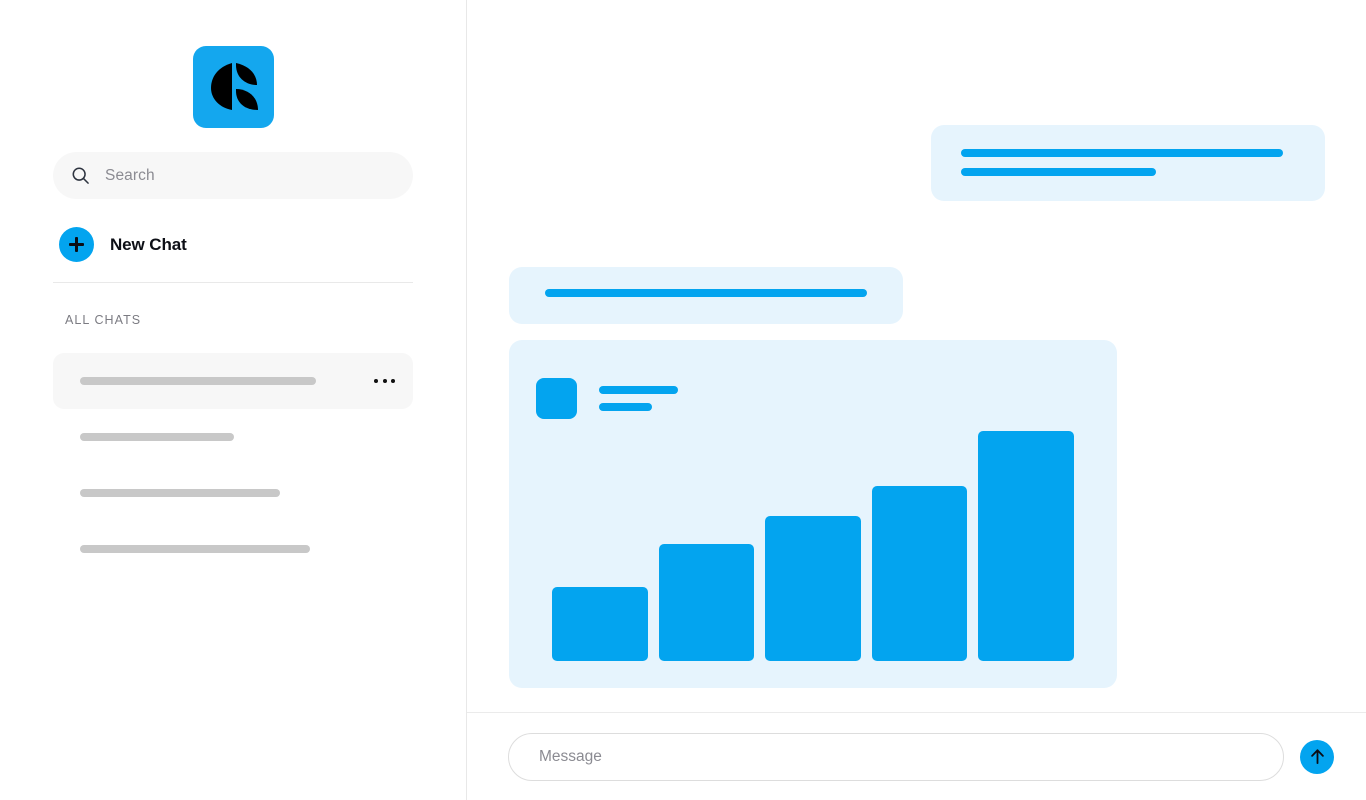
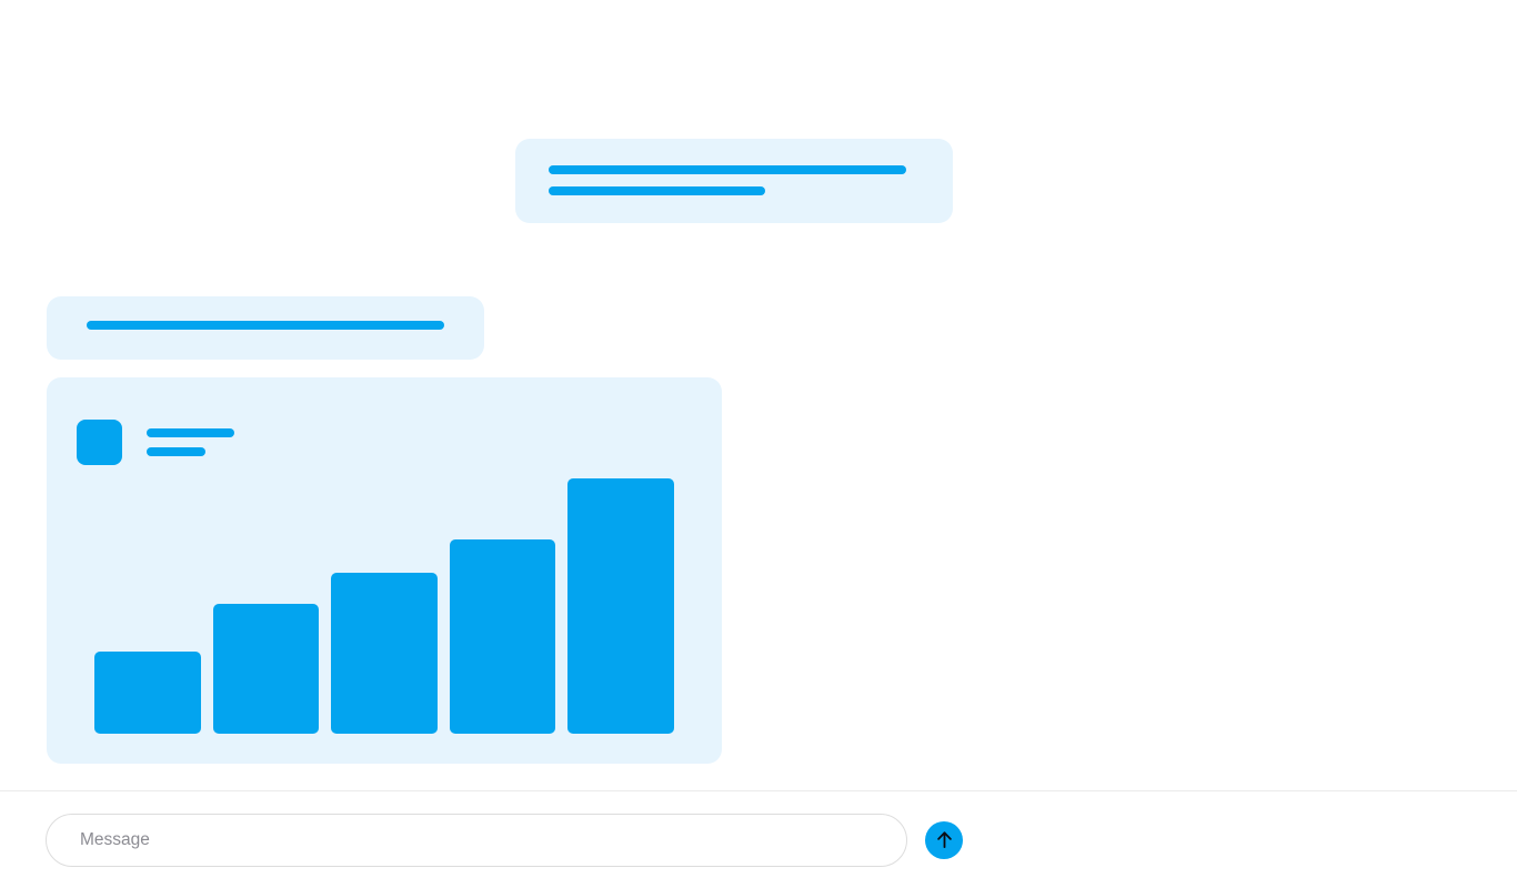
- Search
- New Chat
- ALL CHATS
  Message
